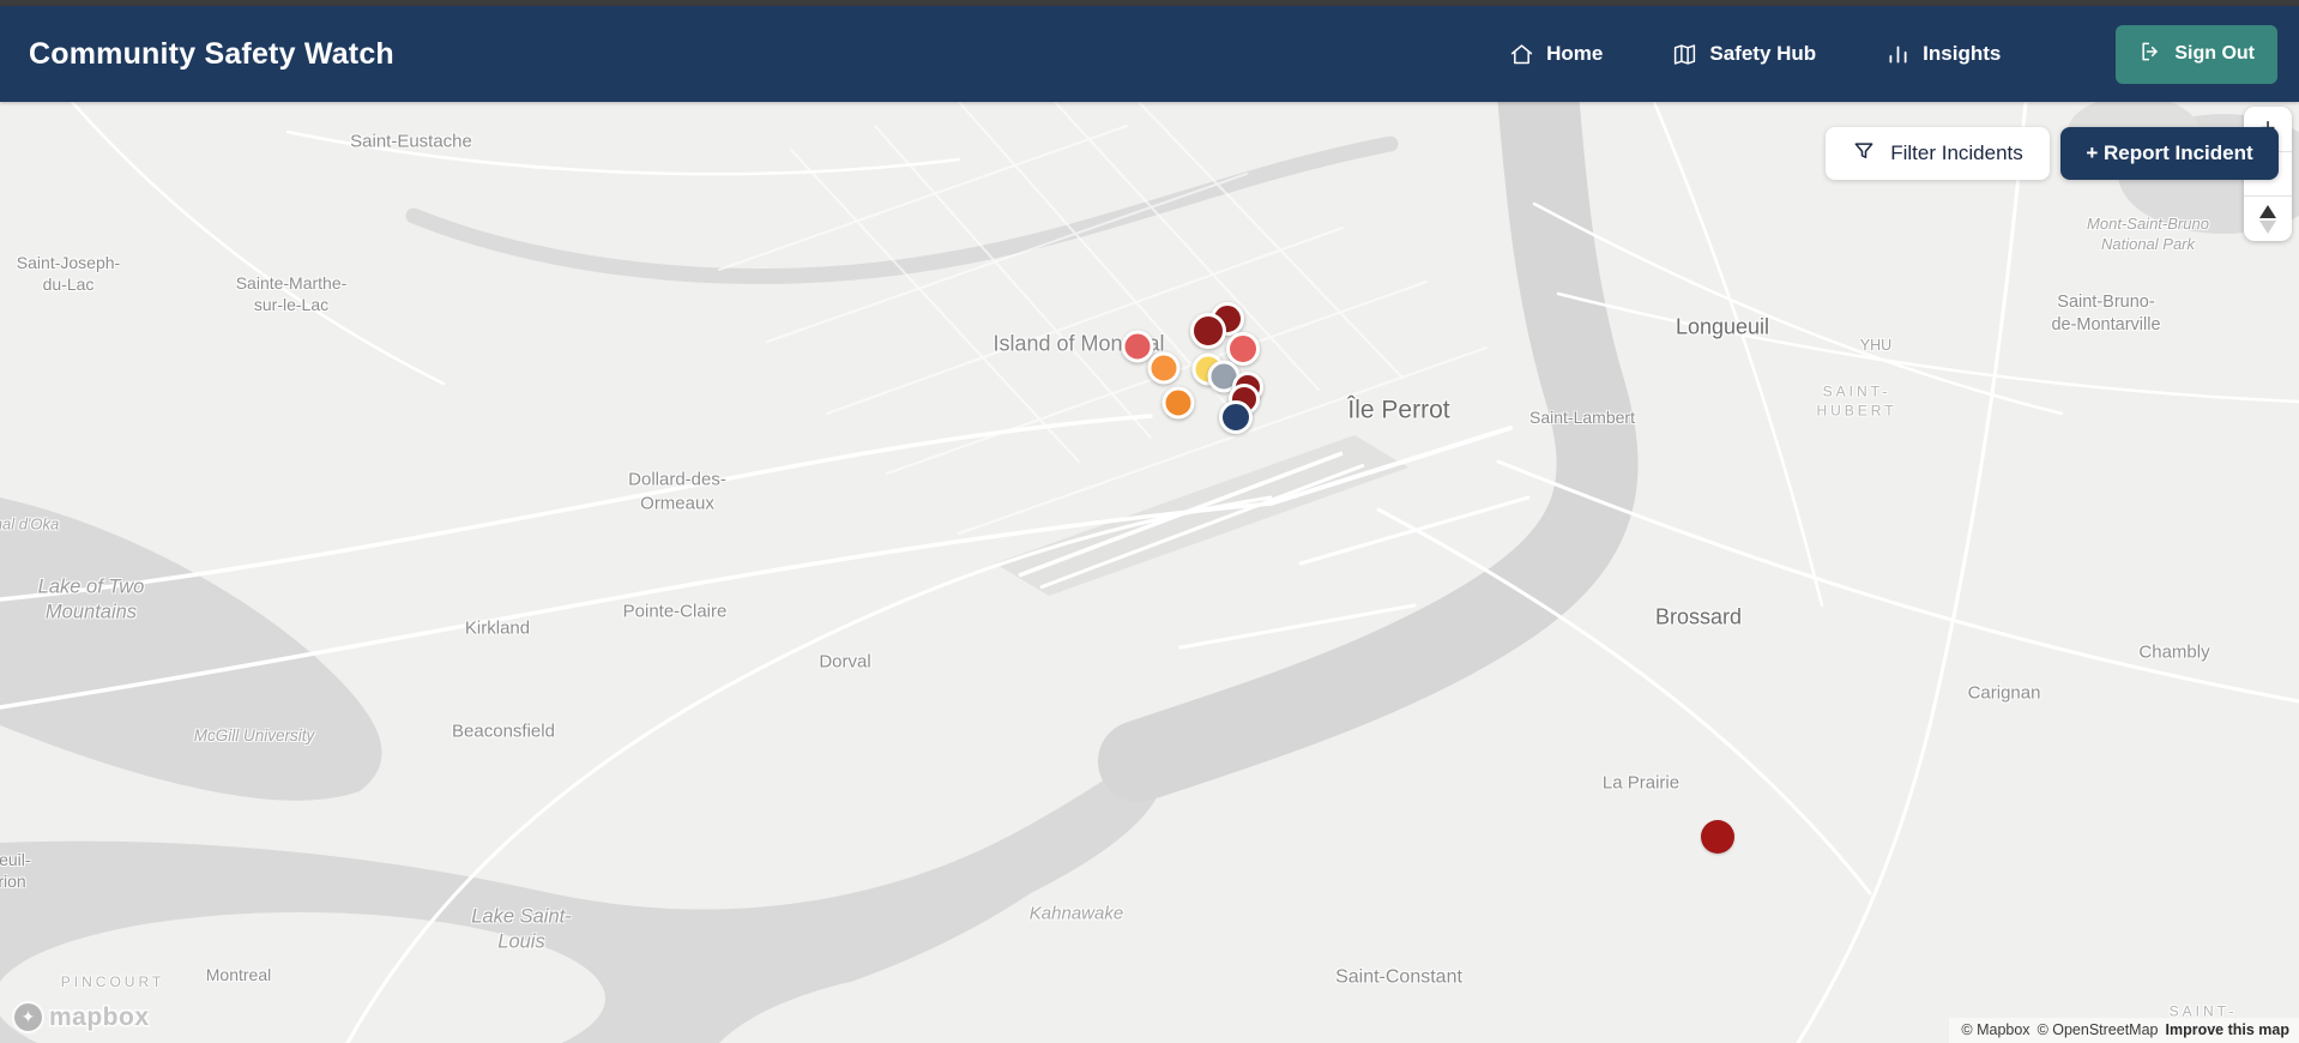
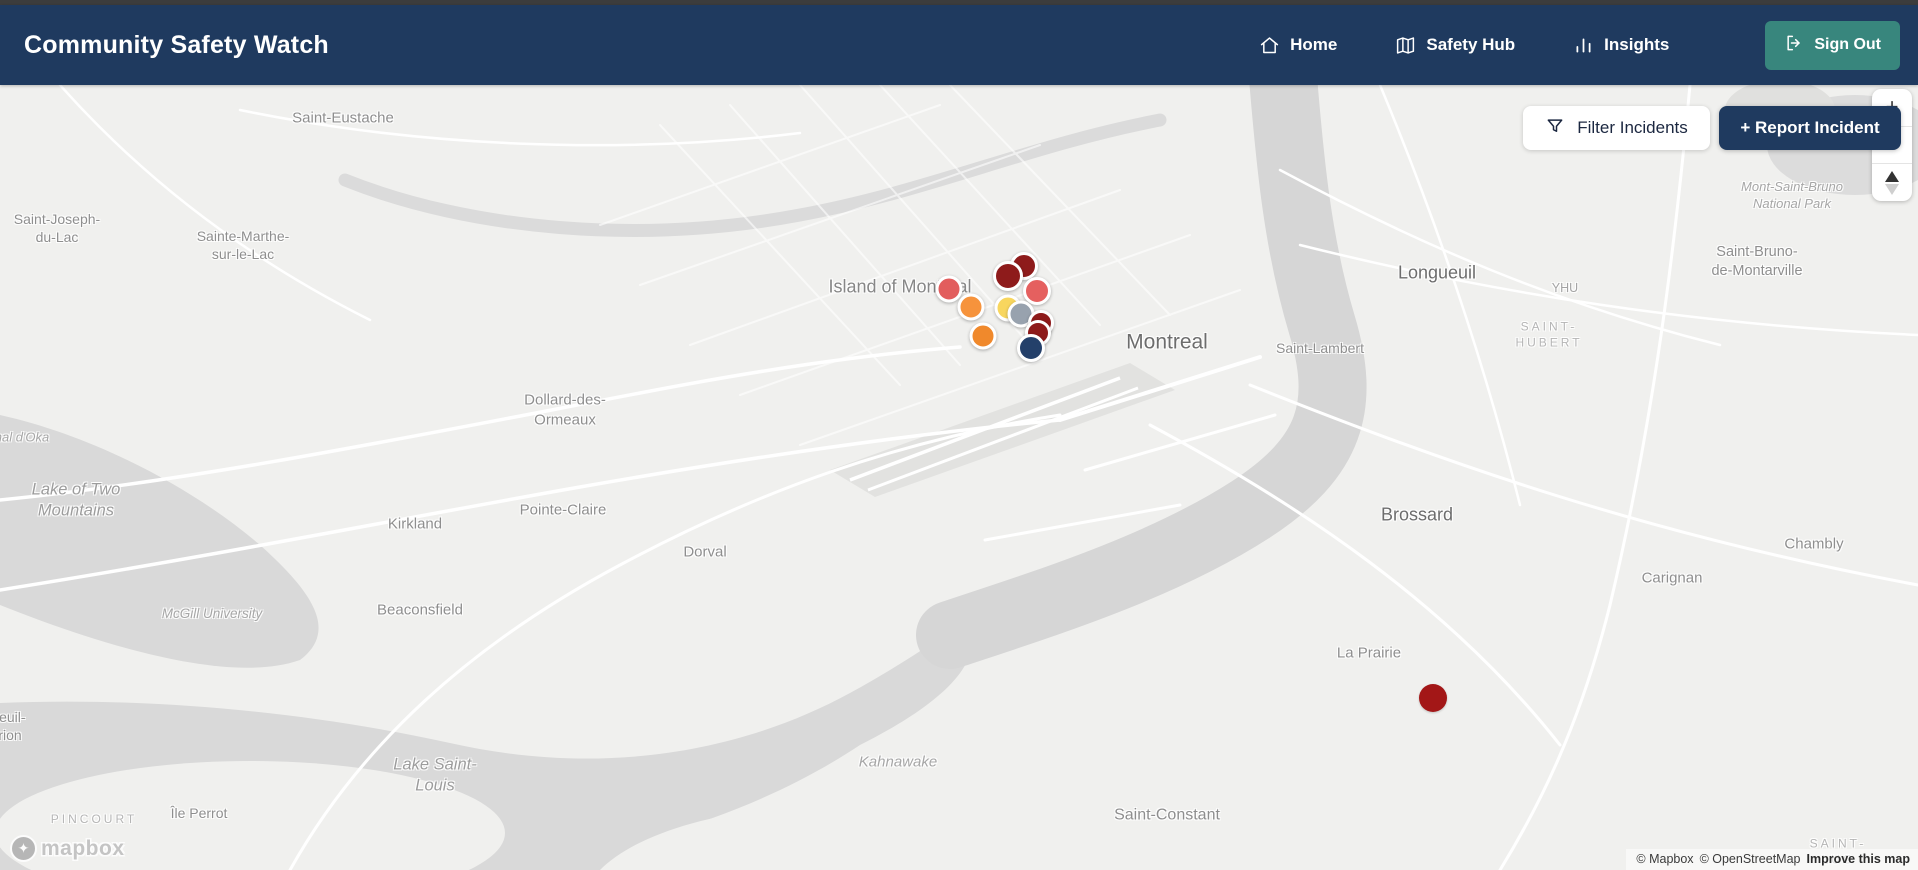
  Community Safety Watch
  Home
  Safety Hub
  Insights
  Sign Out
  Saint-Eustache
  Saint-Joseph-
  du-Lac
  Sainte-Marthe-
  sur-le-Lac
  Island of Monal
- Île Perrot
+ Montreal
  Longueuil
  YHU
  SAINT-
  HUBERT
  Mont-Saint-Bruno
  National Park
  Saint-Bruno-
  de-Montarville
  Dollard-des-
  Ormeaux
  Lake of Two
  Mountains
  al d'Oka
  Kirkland
  Pointe-Claire
  Dorval
  McGill University
  Beaconsfield
  Saint-Lambert
  Brossard
  Chambly
  Carignan
  La Prairie
  Lake Saint-
  Louis
  Kahnawake
- Montreal
+ Île Perrot
  Saint-Constant
  PINCOURT
  euil-
  rion
  SAINT-LUC
  Filter Incidents
  + Report Incident
  ✦
  mapbox
  © Mapbox
  © OpenStreetMap
  Improve this map
